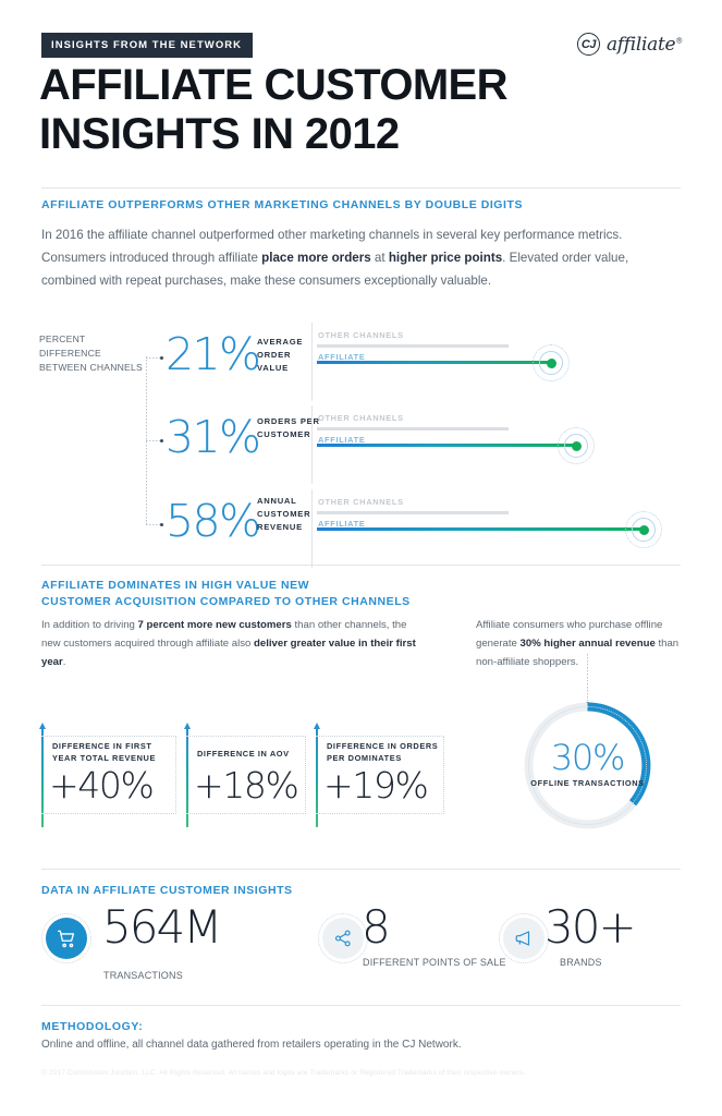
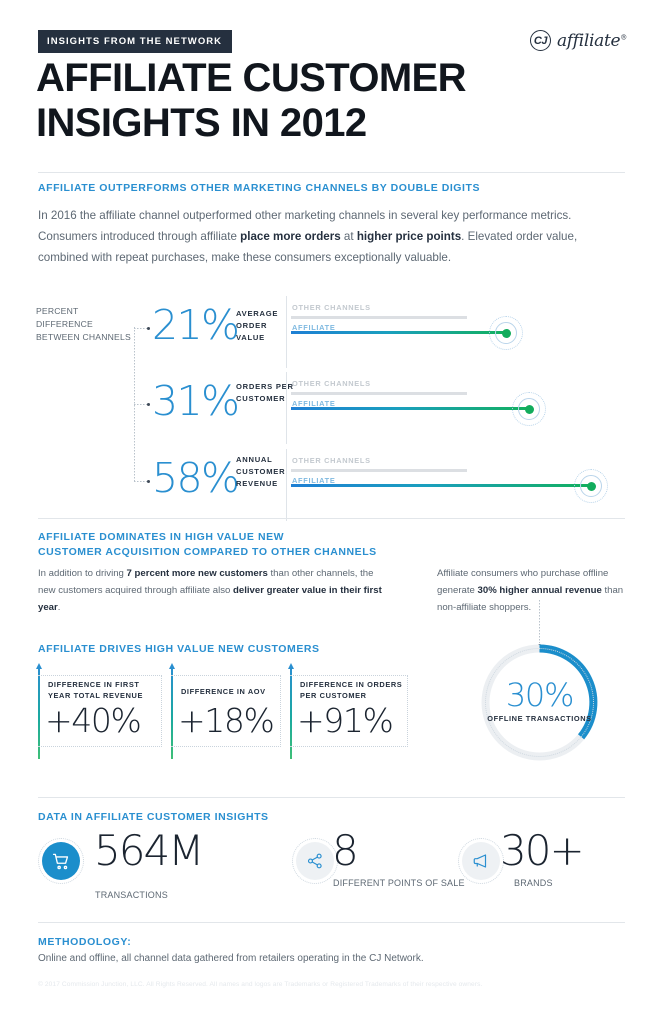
  INSIGHTS FROM THE NETWORK
  CJ
  affiliate®
  AFFILIATE CUSTOMER
  INSIGHTS IN 2012
  AFFILIATE OUTPERFORMS OTHER MARKETING CHANNELS BY DOUBLE DIGITS
  In 2016 the affiliate channel outperformed other marketing channels in several key performance metrics. Consumers introduced through affiliate place more orders at higher price points. Elevated order value, combined with repeat purchases, make these consumers exceptionally valuable.
  PERCENT DIFFERENCE BETWEEN CHANNELS
  21%
  AVERAGE ORDER VALUE
  31%
  ORDERS PER CUSTOMER
  58%
  ANNUAL CUSTOMER REVENUE
  OTHER CHANNELS
  AFFILIATE
  OTHER CHANNELS
  AFFILIATE
  OTHER CHANNELS
  AFFILIATE
  AFFILIATE DOMINATES IN HIGH VALUE NEW
  CUSTOMER ACQUISITION COMPARED TO OTHER CHANNELS
  In addition to driving 7 percent more new customers than other channels, the new customers acquired through affiliate also deliver greater value in their first year.
  Affiliate consumers who purchase offline generate 30% higher annual revenue than non-affiliate shoppers.
  30%
  OFFLINE TRANSACTIONS
+ AFFILIATE DRIVES HIGH VALUE NEW CUSTOMERS
  DIFFERENCE IN FIRST YEAR TOTAL REVENUE
  +40%
  DIFFERENCE IN AOV
  +18%
- DIFFERENCE IN ORDERS PER DOMINATES
+ DIFFERENCE IN ORDERS PER CUSTOMER
- +19%
+ +91%
  DATA IN AFFILIATE CUSTOMER INSIGHTS
  564M
  TRANSACTIONS
  8
  DIFFERENT POINTS OF SALE
  30+
  BRANDS
  METHODOLOGY:
  Online and offline, all channel data gathered from retailers operating in the CJ Network.
